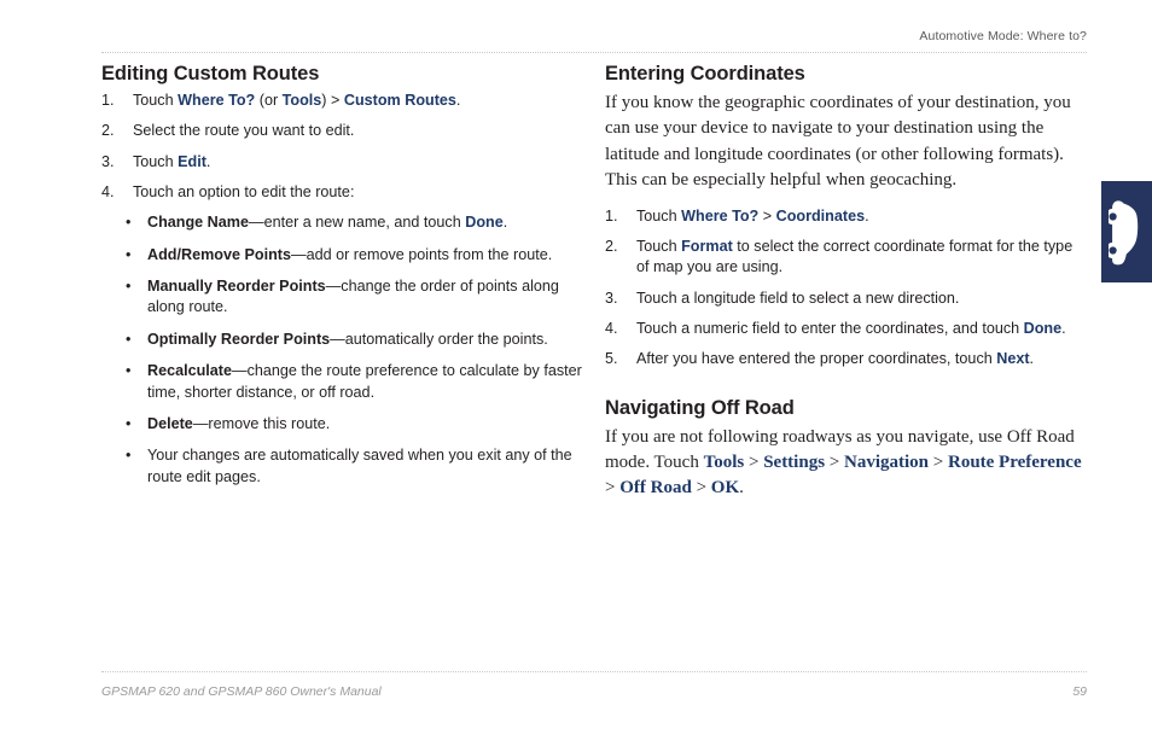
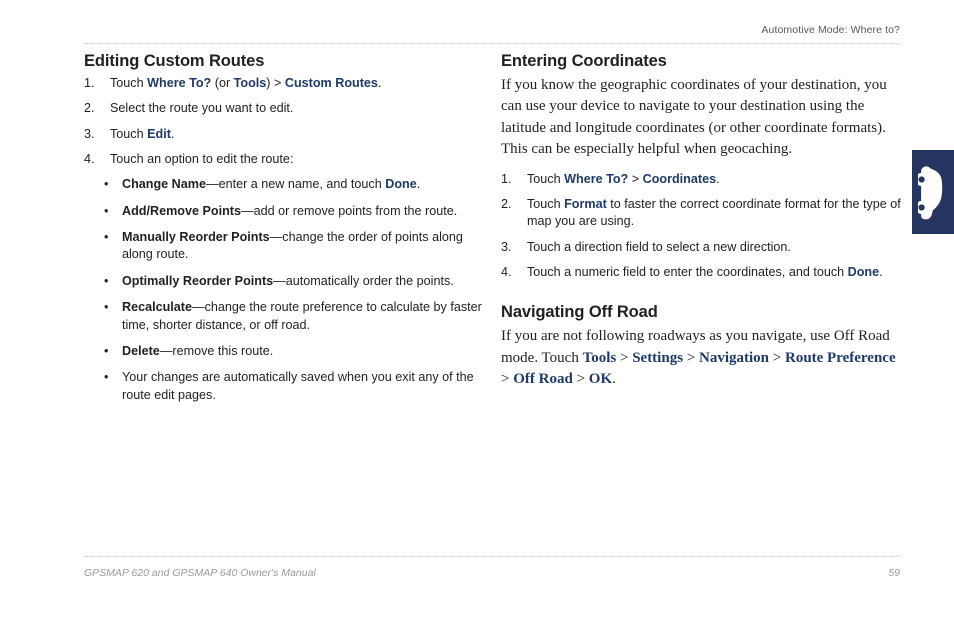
  Automotive Mode: Where to?
  Editing Custom Routes
  1.
  Touch Where To? (or Tools) > Custom Routes.
  2.
  Select the route you want to edit.
  3.
  Touch Edit.
  4.
  Touch an option to edit the route:
  •
  Change Name—enter a new name, and touch Done.
  •
  Add/Remove Points—add or remove points from the route.
  •
  Manually Reorder Points—change the order of points along along route.
  •
  Optimally Reorder Points—automatically order the points.
  •
  Recalculate—change the route preference to calculate by faster time, shorter distance, or off road.
  •
  Delete—remove this route.
  •
  Your changes are automatically saved when you exit any of the route edit pages.
  Entering Coordinates
- If you know the geographic coordinates of your destination, you can use your device to navigate to your destination using the latitude and longitude coordinates (or other following formats). This can be especially helpful when geocaching.
+ If you know the geographic coordinates of your destination, you can use your device to navigate to your destination using the latitude and longitude coordinates (or other coordinate formats). This can be especially helpful when geocaching.
  1.
  Touch Where To? > Coordinates.
  2.
- Touch Format to select the correct coordinate format for the type of map you are using.
+ Touch Format to faster the correct coordinate format for the type of map you are using.
  3.
- Touch a longitude field to select a new direction.
+ Touch a direction field to select a new direction.
  4.
  Touch a numeric field to enter the coordinates, and touch Done.
- 5.
- After you have entered the proper coordinates, touch Next.
  Navigating Off Road
  If you are not following roadways as you navigate, use Off Road mode. Touch Tools > Settings > Navigation > Route Preference > Off Road > OK.
- GPSMAP 620 and GPSMAP 860 Owner's Manual
+ GPSMAP 620 and GPSMAP 640 Owner's Manual
  59
